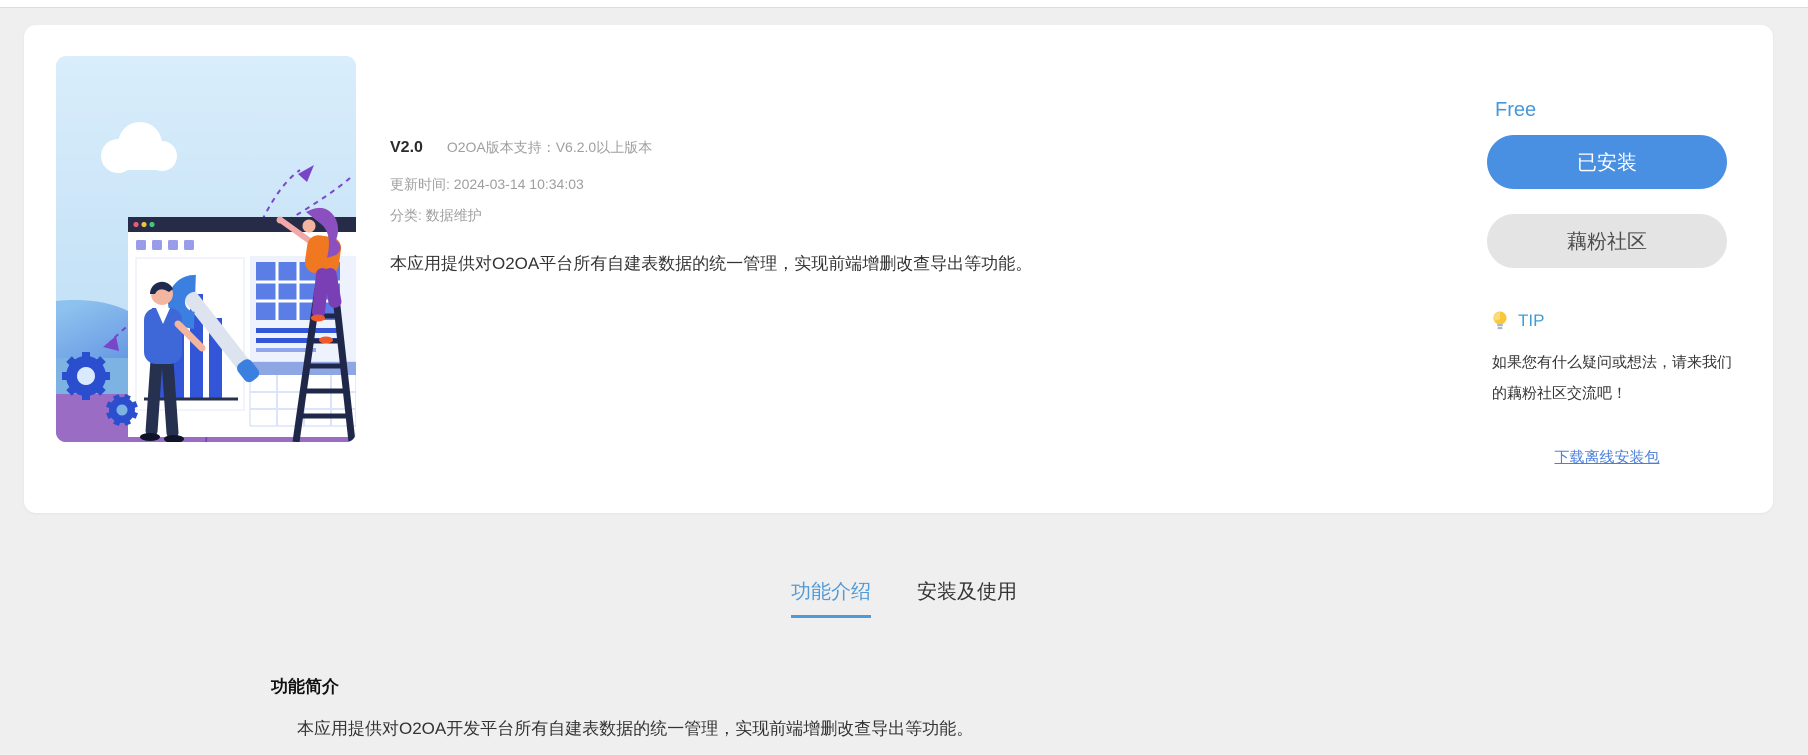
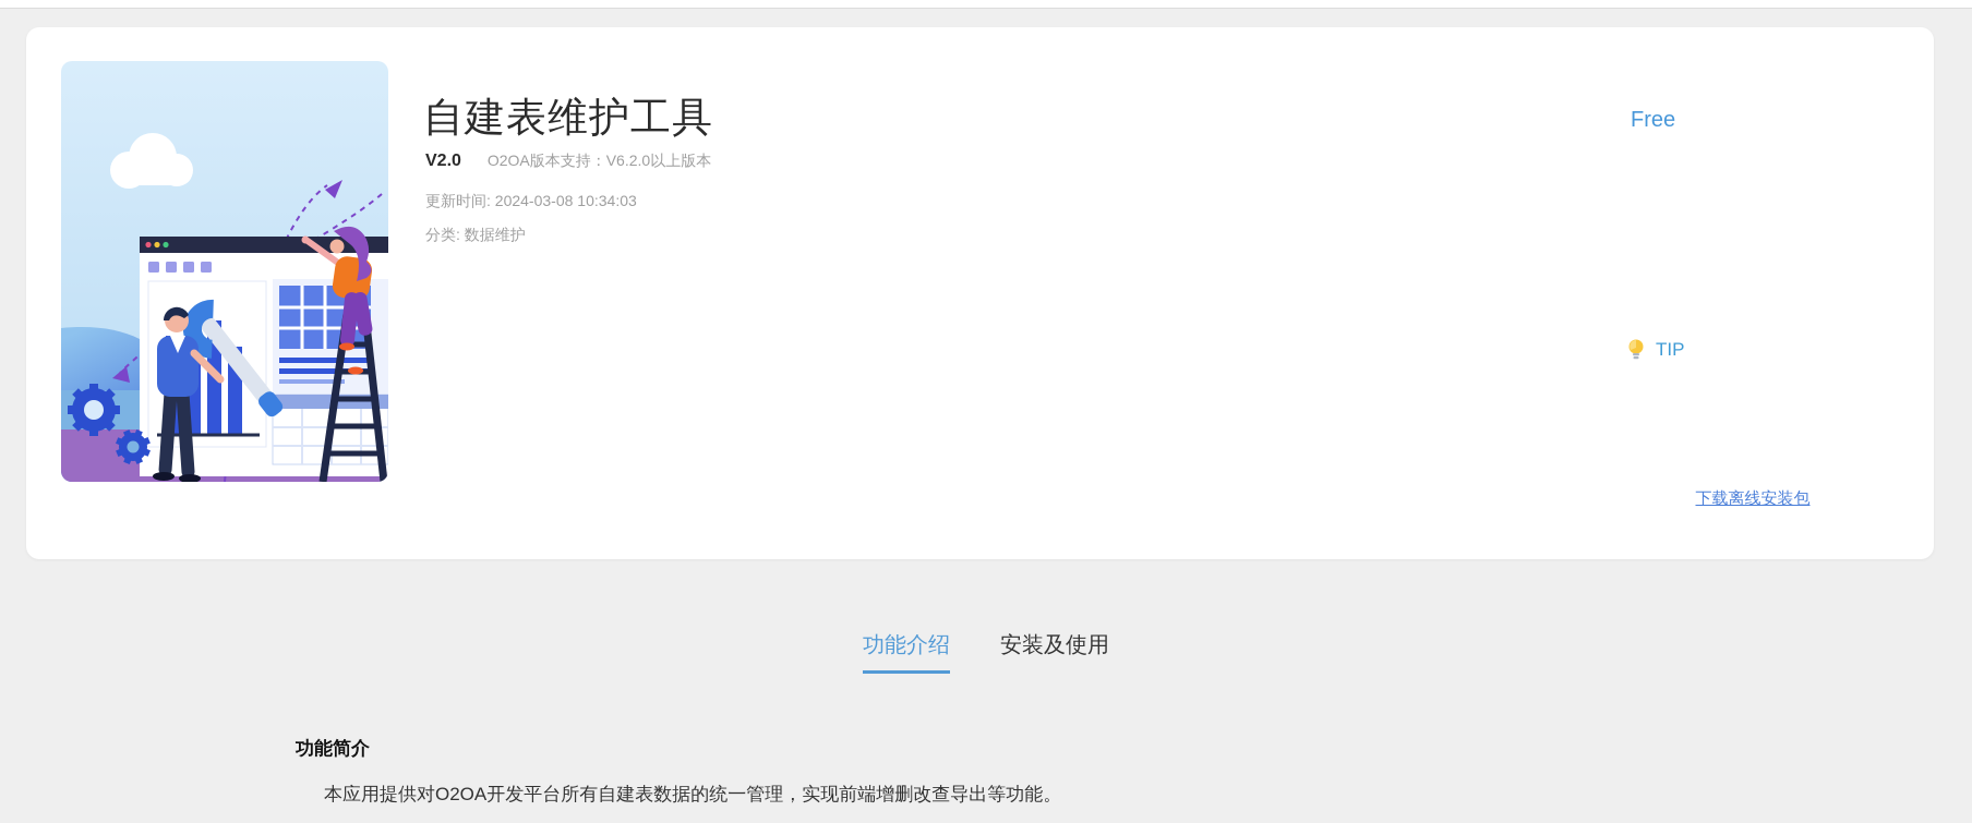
+ 自建表维护工具
  V2.0 O2OA版本支持：V6.2.0以上版本
- 更新时间: 2024-03-14 10:34:03
+ 更新时间: 2024-03-08 10:34:03
  分类: 数据维护
- 本应用提供对O2OA平台所有自建表数据的统一管理，实现前端增删改查导出等功能。
  Free
- 已安装
- 藕粉社区
  TIP
- 如果您有什么疑问或想法，请来我们的藕粉社区交流吧！
  下载离线安装包
  功能介绍
  安装及使用
  功能简介
  本应用提供对O2OA开发平台所有自建表数据的统一管理，实现前端增删改查导出等功能。
